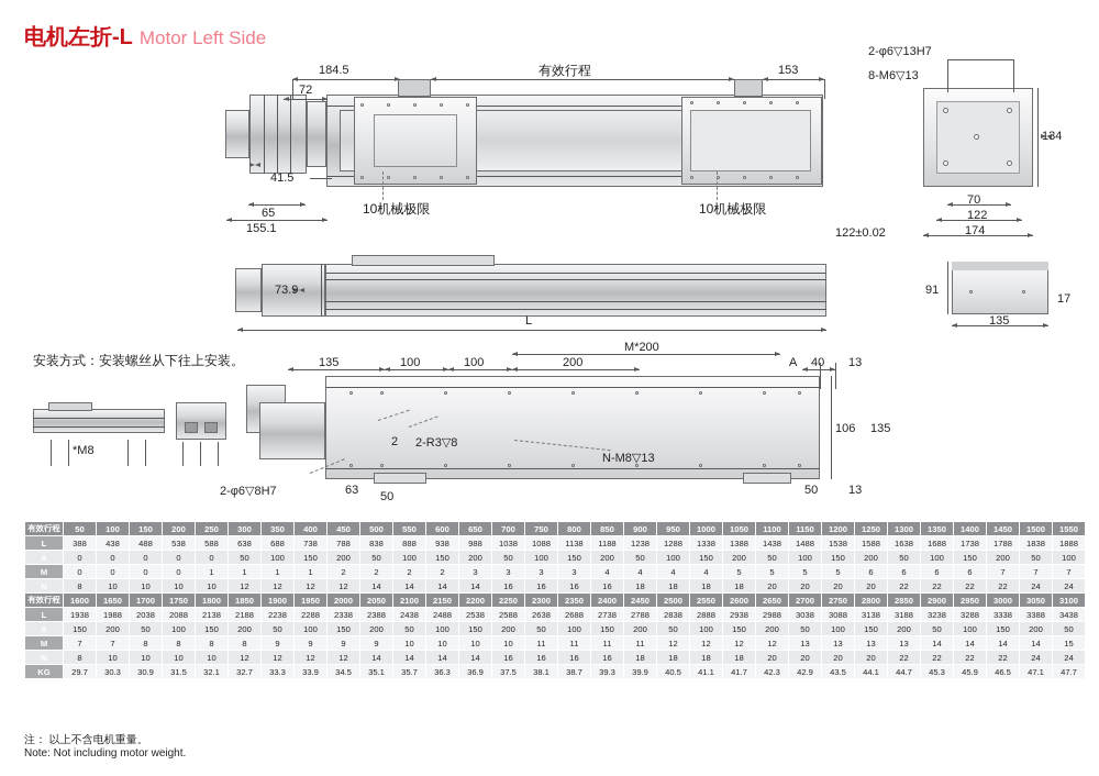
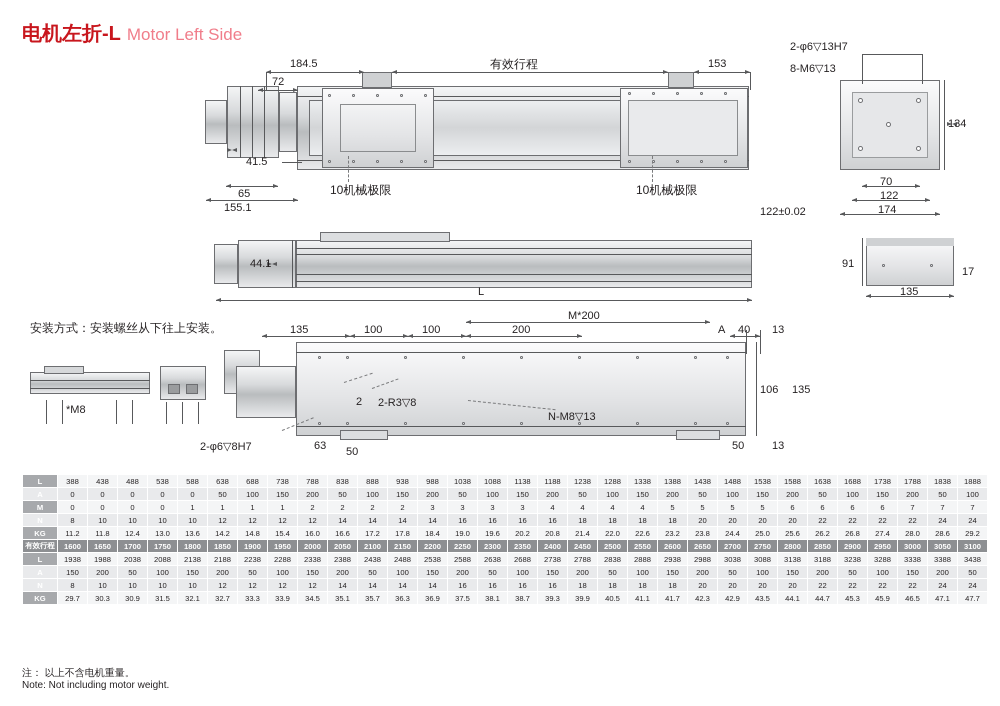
  电机左折-L Motor Left Side
  184.5
  有效行程
  153
  72
  41.5
  65
  155.1
  10机械极限
  10机械极限
  2-φ6▽13H7
  8-M6▽13
  134
  70
  122
  174
  122±0.02
- 73.9
+ 44.1
  L
  91
  17
  135
  安装方式：安装螺丝从下往上安装。
  *M8
  135
  100
  100
  200
  M*200
  A
  40
  13
  106
  135
  2
  2-R3▽8
  N-M8▽13
  2-φ6▽8H7
  63
  50
  50
  13
- 有效行程	50	100	150	200	250	300	350	400	450	500	550	600	650	700	750	800	850	900	950	1000	1050	1100	1150	1200	1250	1300	1350	1400	1450	1500	1550
  L	388	438	488	538	588	638	688	738	788	838	888	938	988	1038	1088	1138	1188	1238	1288	1338	1388	1438	1488	1538	1588	1638	1688	1738	1788	1838	1888
  	0	0	0	0	0	50	100	150	200	50	100	150	200	50	100	150	200	50	100	150	200	50	100	150	200	50	100	150	200	50	100
  M	0	0	0	0	1	1	1	1	2	2	2	2	3	3	3	3	4	4	4	4	5	5	5	5	6	6	6	6	7	7	7
  	8	10	10	10	10	12	12	12	12	14	14	14	14	16	16	16	16	18	18	18	18	20	20	20	20	22	22	22	22	24	24
+ KG	11.2	11.8	12.4	13.0	13.6	14.2	14.8	15.4	16.0	16.6	17.2	17.8	18.4	19.0	19.6	20.2	20.8	21.4	22.0	22.6	23.2	23.8	24.4	25.0	25.6	26.2	26.8	27.4	28.0	28.6	29.2
  有效行程	1600	1650	1700	1750	1800	1850	1900	1950	2000	2050	2100	2150	2200	2250	2300	2350	2400	2450	2500	2550	2600	2650	2700	2750	2800	2850	2900	2950	3000	3050	3100
  L	1938	1988	2038	2088	2138	2188	2238	2288	2338	2388	2438	2488	2538	2588	2638	2688	2738	2788	2838	2888	2938	2988	3038	3088	3138	3188	3238	3288	3338	3388	3438
  	150	200	50	100	150	200	50	100	150	200	50	100	150	200	50	100	150	200	50	100	150	200	50	100	150	200	50	100	150	200	50
- M	7	7	8	8	8	8	9	9	9	9	10	10	10	10	11	11	11	11	12	12	12	12	13	13	13	13	14	14	14	14	15
  	8	10	10	10	10	12	12	12	12	14	14	14	14	16	16	16	16	18	18	18	18	20	20	20	20	22	22	22	22	24	24
  KG	29.7	30.3	30.9	31.5	32.1	32.7	33.3	33.9	34.5	35.1	35.7	36.3	36.9	37.5	38.1	38.7	39.3	39.9	40.5	41.1	41.7	42.3	42.9	43.5	44.1	44.7	45.3	45.9	46.5	47.1	47.7
  注： 以上不含电机重量。
  Note: Not including motor weight.
